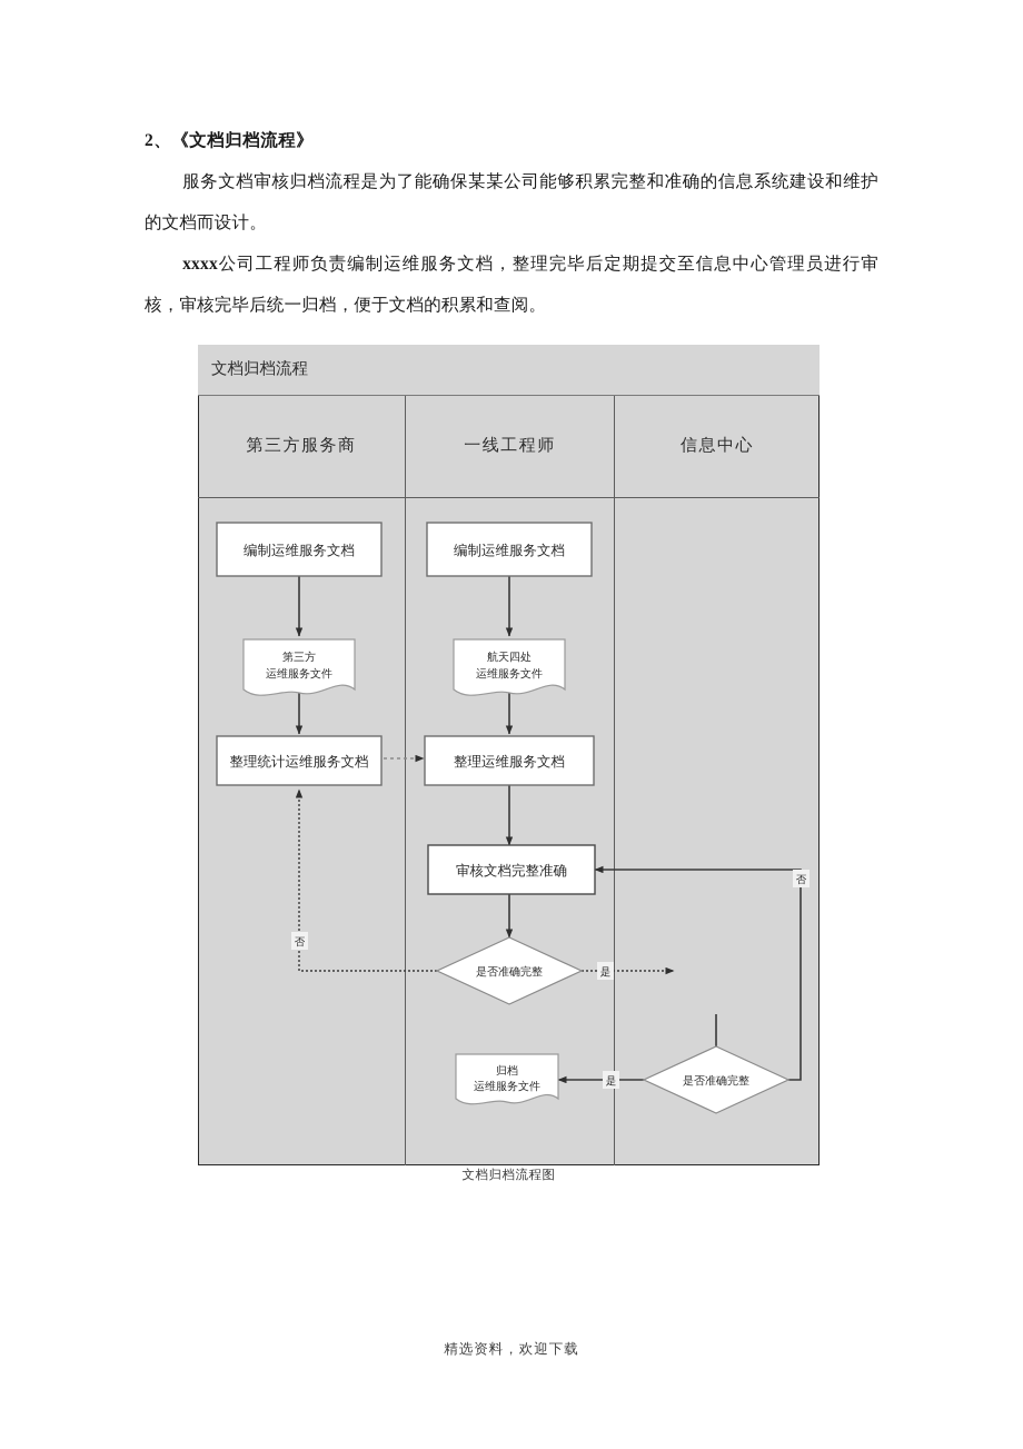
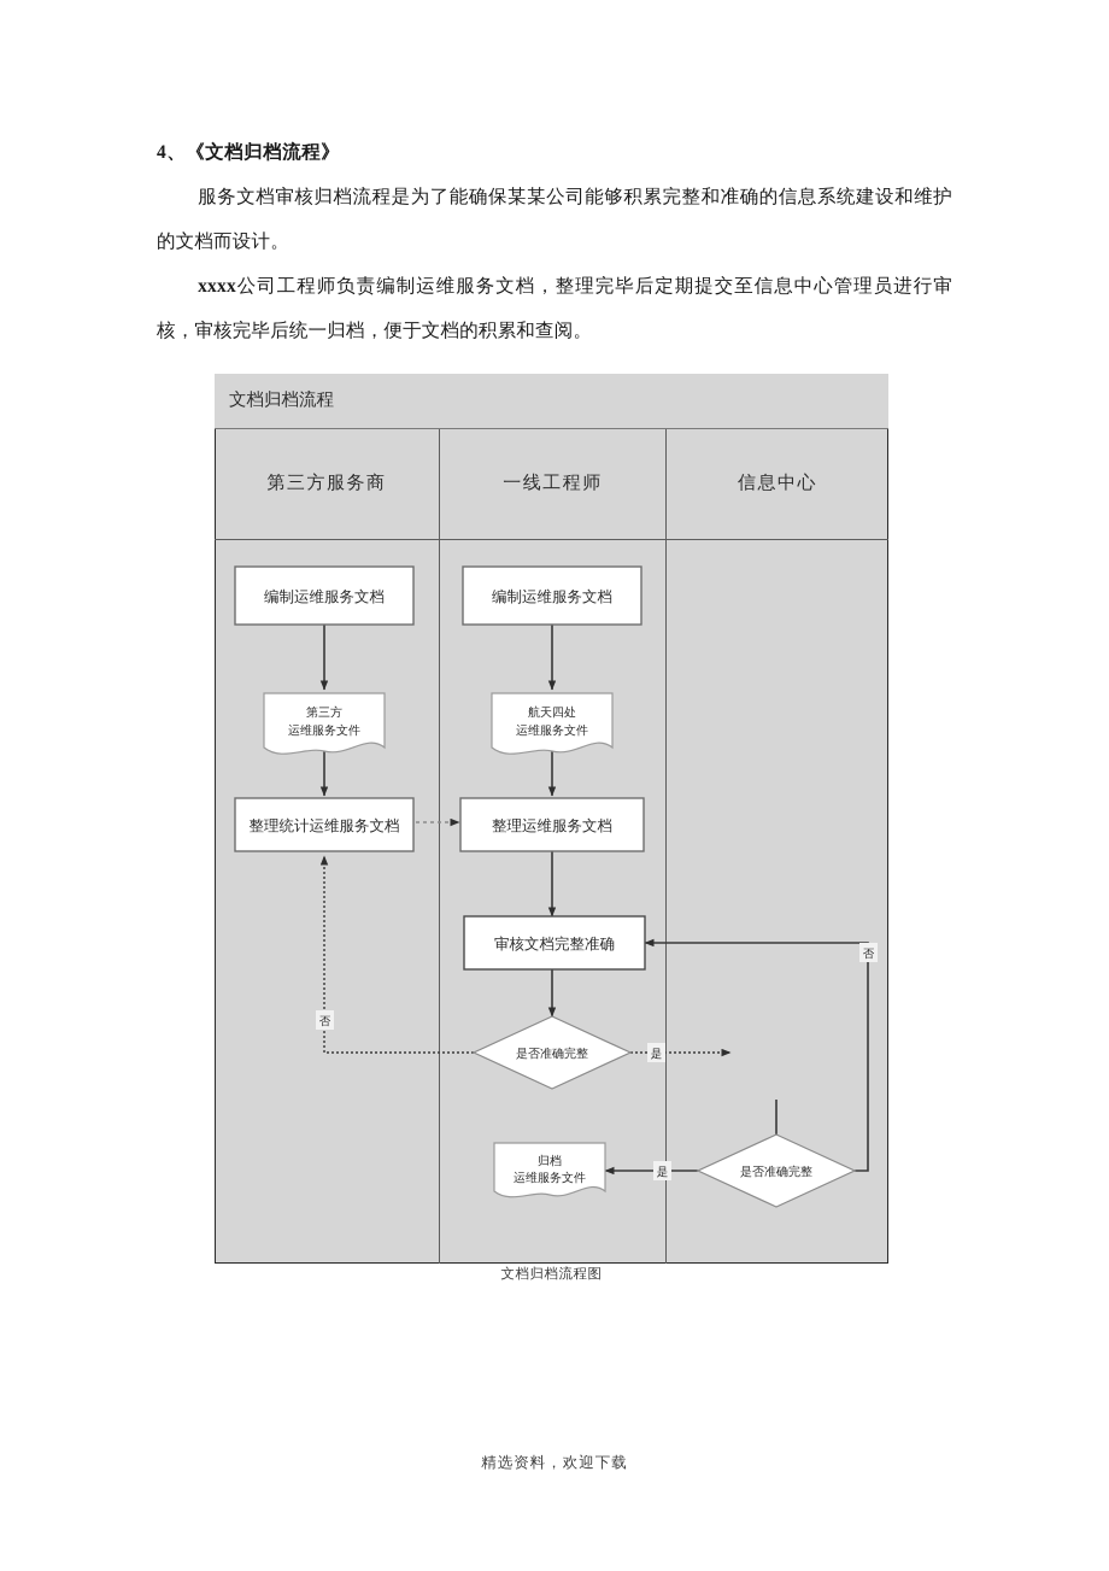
- 2、《文档归档流程》
+ 4、《文档归档流程》
  服务文档审核归档流程是为了能确保某某公司能够积累完整和准确的信息系统建设和维护的文档而设计。
  xxxx公司工程师负责编制运维服务文档，整理完毕后定期提交至信息中心管理员进行审核，审核完毕后统一归档，便于文档的积累和查阅。
  文档归档流程
  第三方服务商
  一线工程师
  信息中心
  编制运维服务文档
  第三方
  运维服务文件
  整理统计运维服务文档
  编制运维服务文档
  航天四处
  运维服务文件
  整理运维服务文档
  审核文档完整准确
  是否准确完整
  归档
  运维服务文件
  是否准确完整
  否
  是
  是
  否
  文档归档流程图
  精选资料，欢迎下载
